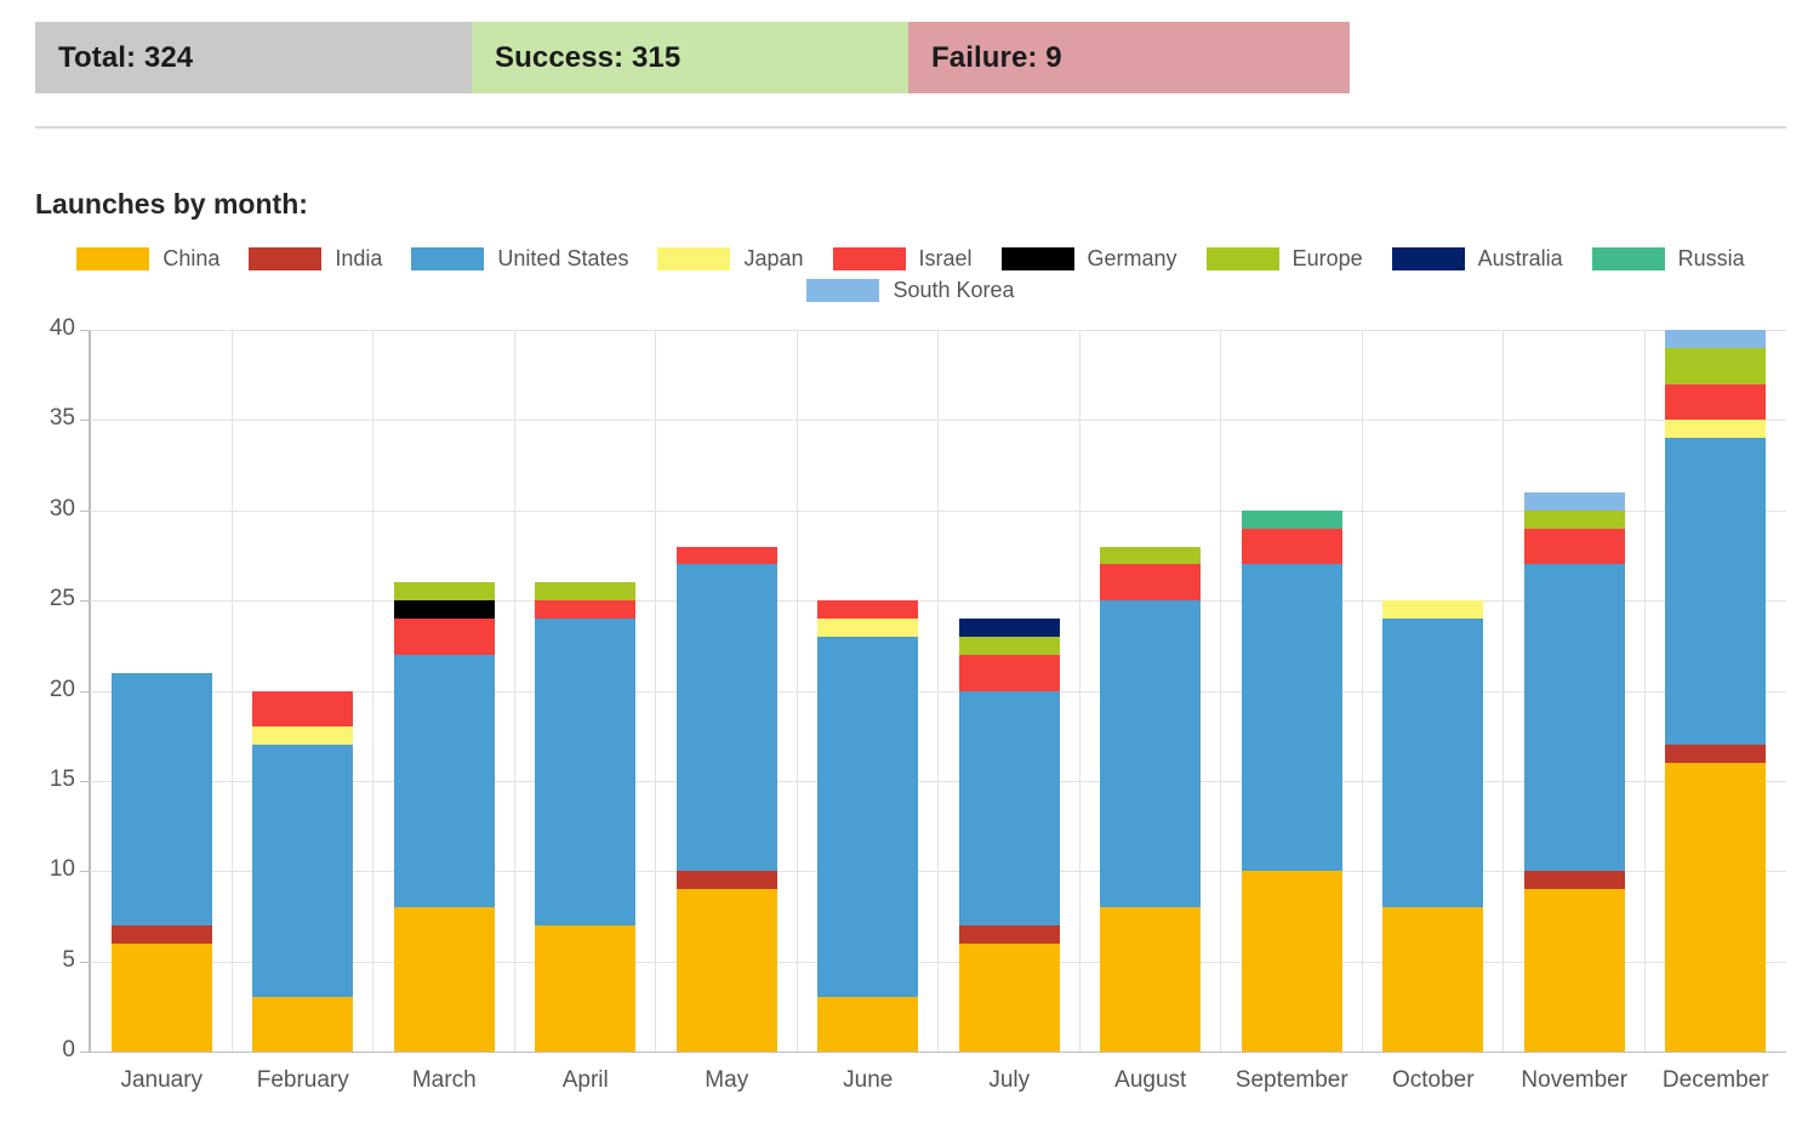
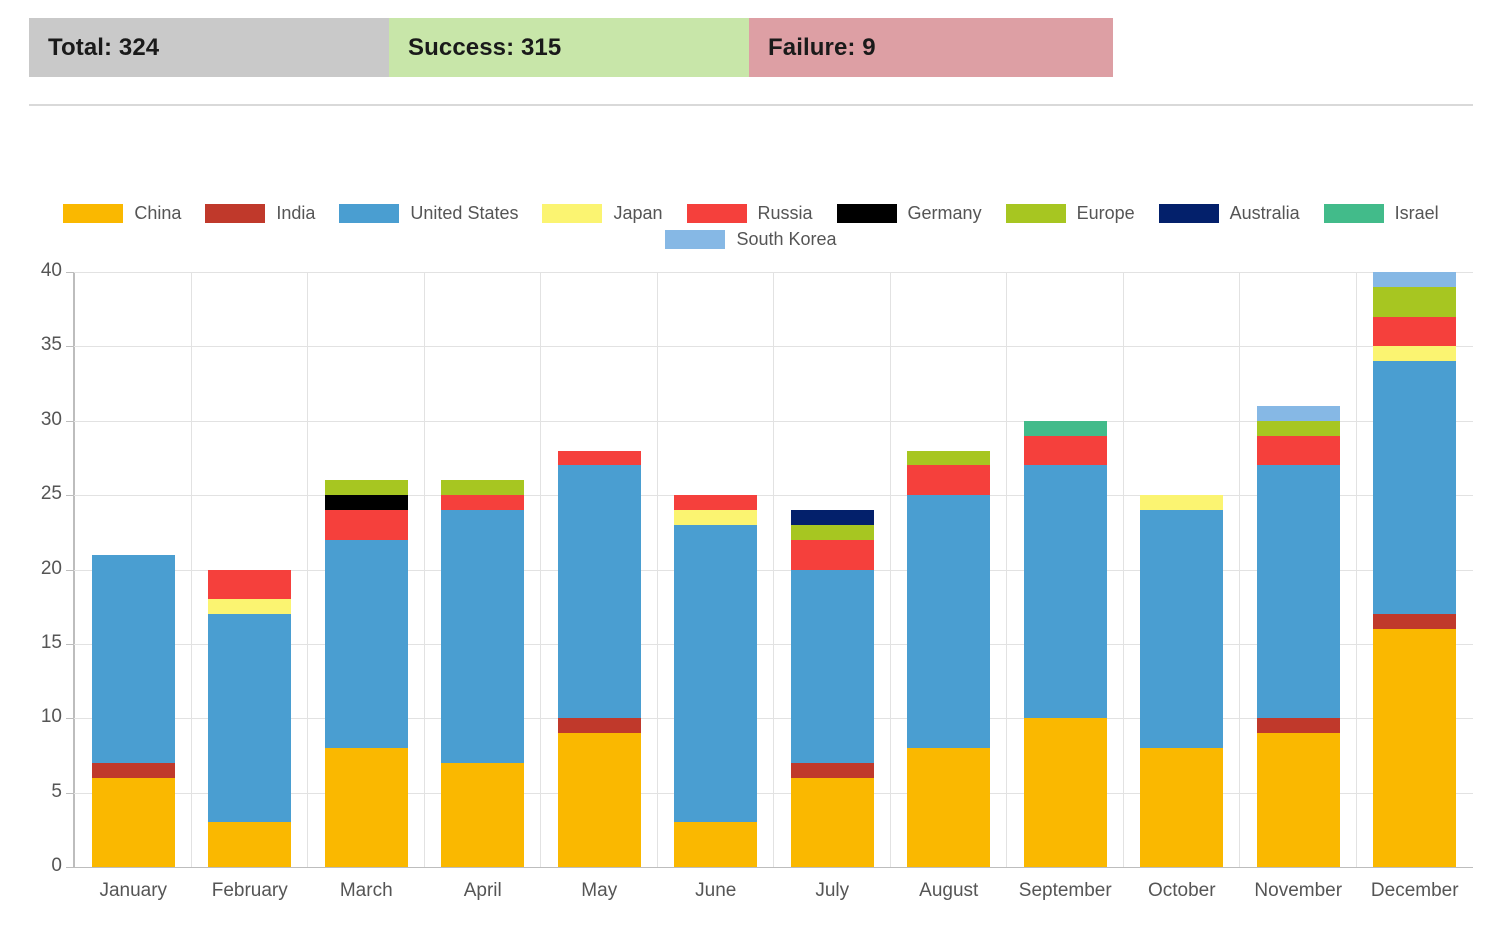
  Total: 324
  Success: 315
  Failure: 9
- Launches by month:
  China
  India
  United States
  Japan
- Israel
+ Russia
  Germany
  Europe
  Australia
- Russia
+ Israel
  South Korea
  0
  5
  10
  15
  20
  25
  30
  35
  40
  January
  February
  March
  April
  May
  June
  July
  August
  September
  October
  November
  December
